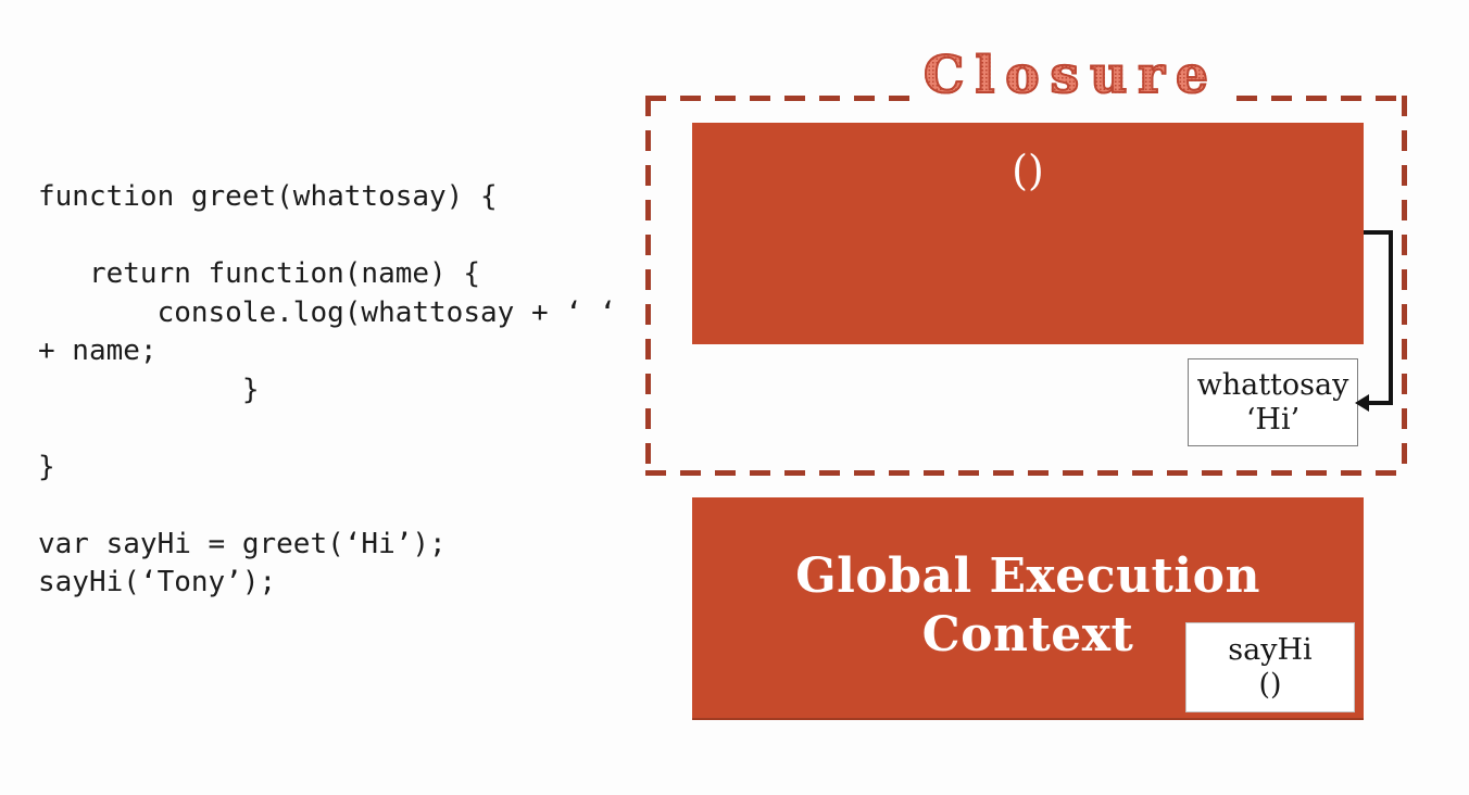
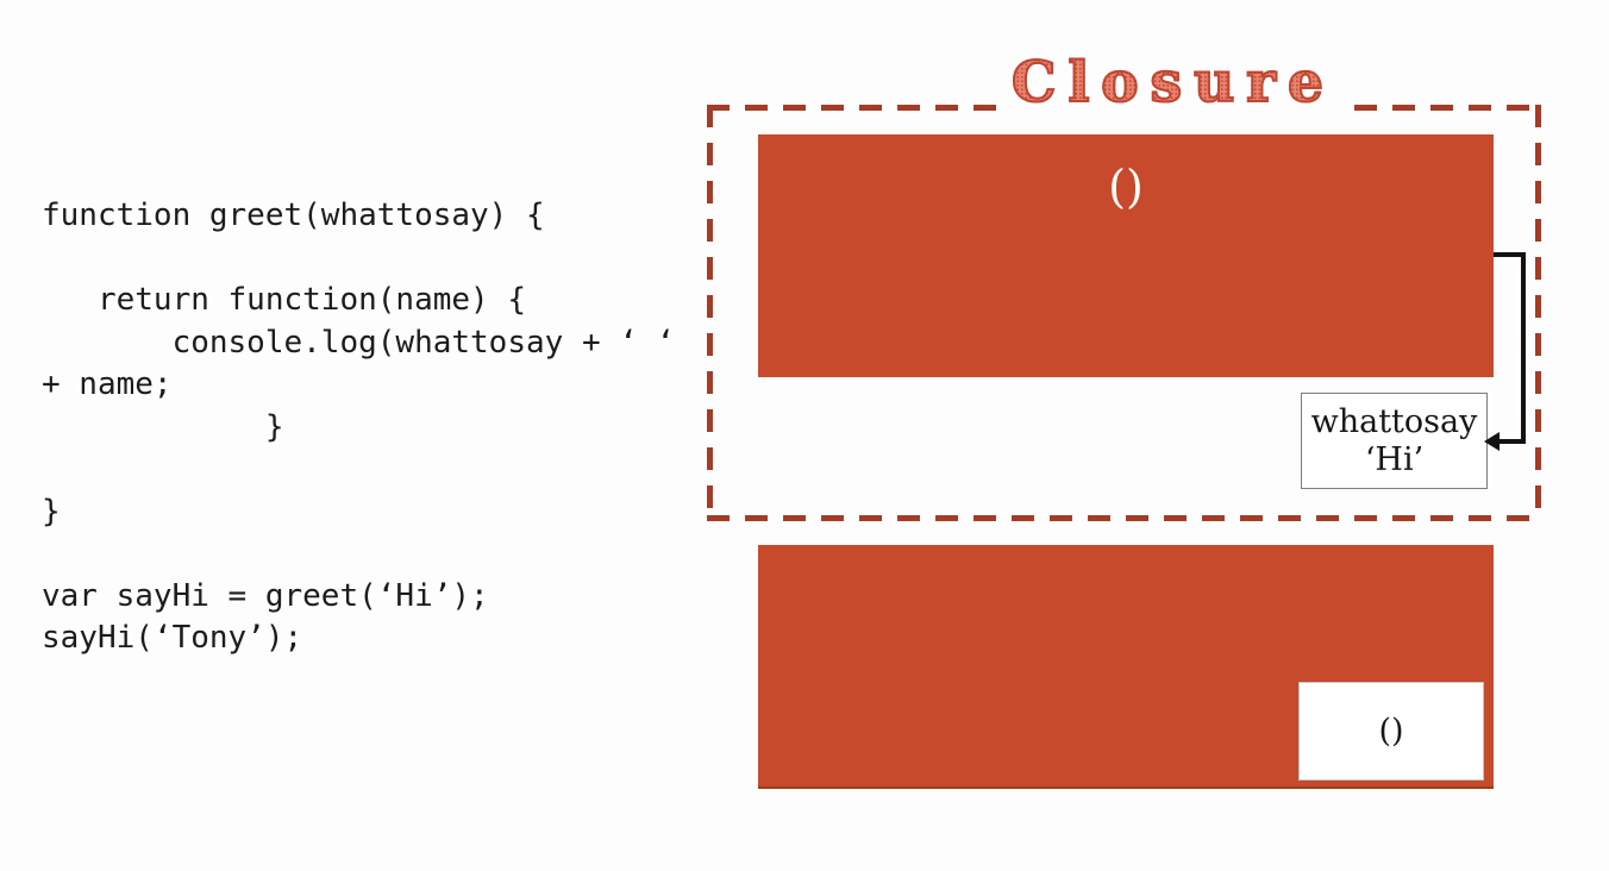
  function greet(whattosay) {
  return function(name) {
  console.log(whattosay + ‘ ‘
  + name;
  }
  }
  var sayHi = greet(‘Hi’);
  sayHi(‘Tony’);
  Closure
  ()
  whattosay
  ‘Hi’
- Global Execution Context
- sayHi
  ()
